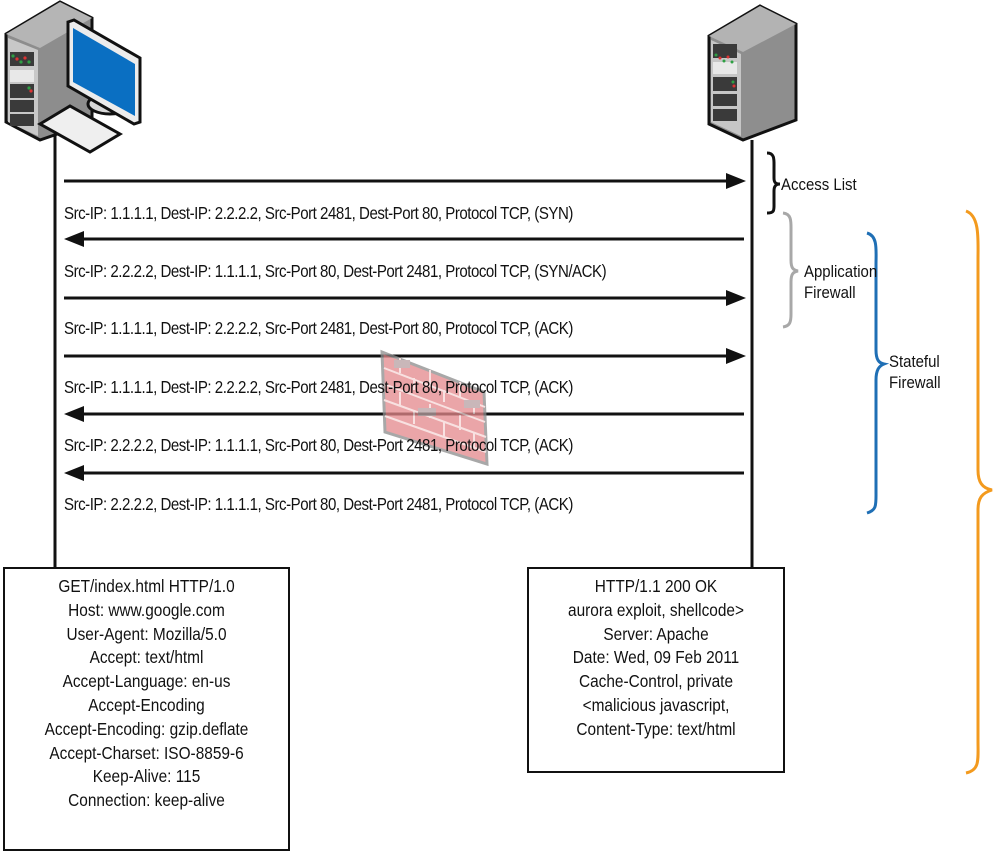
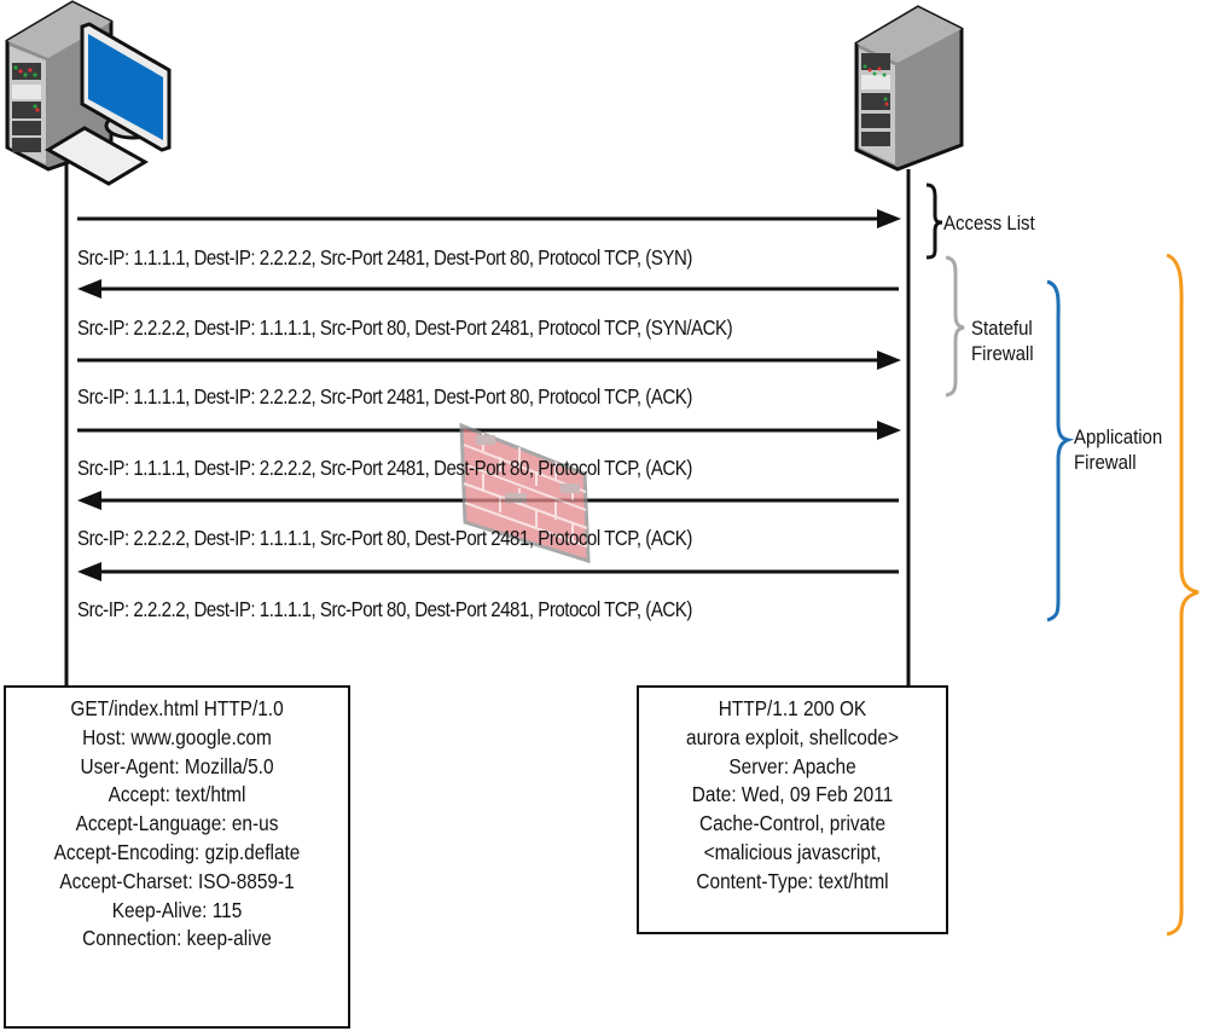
  Src-IP: 1.1.1.1, Dest-IP: 2.2.2.2, Src-Port 2481, Dest-Port 80, Protocol TCP, (SYN)
  Src-IP: 2.2.2.2, Dest-IP: 1.1.1.1, Src-Port 80, Dest-Port 2481, Protocol TCP, (SYN/ACK)
  Src-IP: 1.1.1.1, Dest-IP: 2.2.2.2, Src-Port 2481, Dest-Port 80, Protocol TCP, (ACK)
  Src-IP: 1.1.1.1, Dest-IP: 2.2.2.2, Src-Port 2481, Dest-Port 80, Protocol TCP, (ACK)
  Src-IP: 2.2.2.2, Dest-IP: 1.1.1.1, Src-Port 80, Dest-Port 2481, Protocol TCP, (ACK)
  Src-IP: 2.2.2.2, Dest-IP: 1.1.1.1, Src-Port 80, Dest-Port 2481, Protocol TCP, (ACK)
  Access List
- Application
+ Stateful
  Firewall
- Stateful
+ Application
  Firewall
  GET/index.html HTTP/1.0
  Host: www.google.com
  User-Agent: Mozilla/5.0
  Accept: text/html
  Accept-Language: en-us
- Accept-Encoding
  Accept-Encoding: gzip.deflate
- Accept-Charset: ISO-8859-6
+ Accept-Charset: ISO-8859-1
  Keep-Alive: 115
  Connection: keep-alive
  HTTP/1.1 200 OK
  aurora exploit, shellcode>
  Server: Apache
  Date: Wed, 09 Feb 2011
  Cache-Control, private
  <malicious javascript,
  Content-Type: text/html
